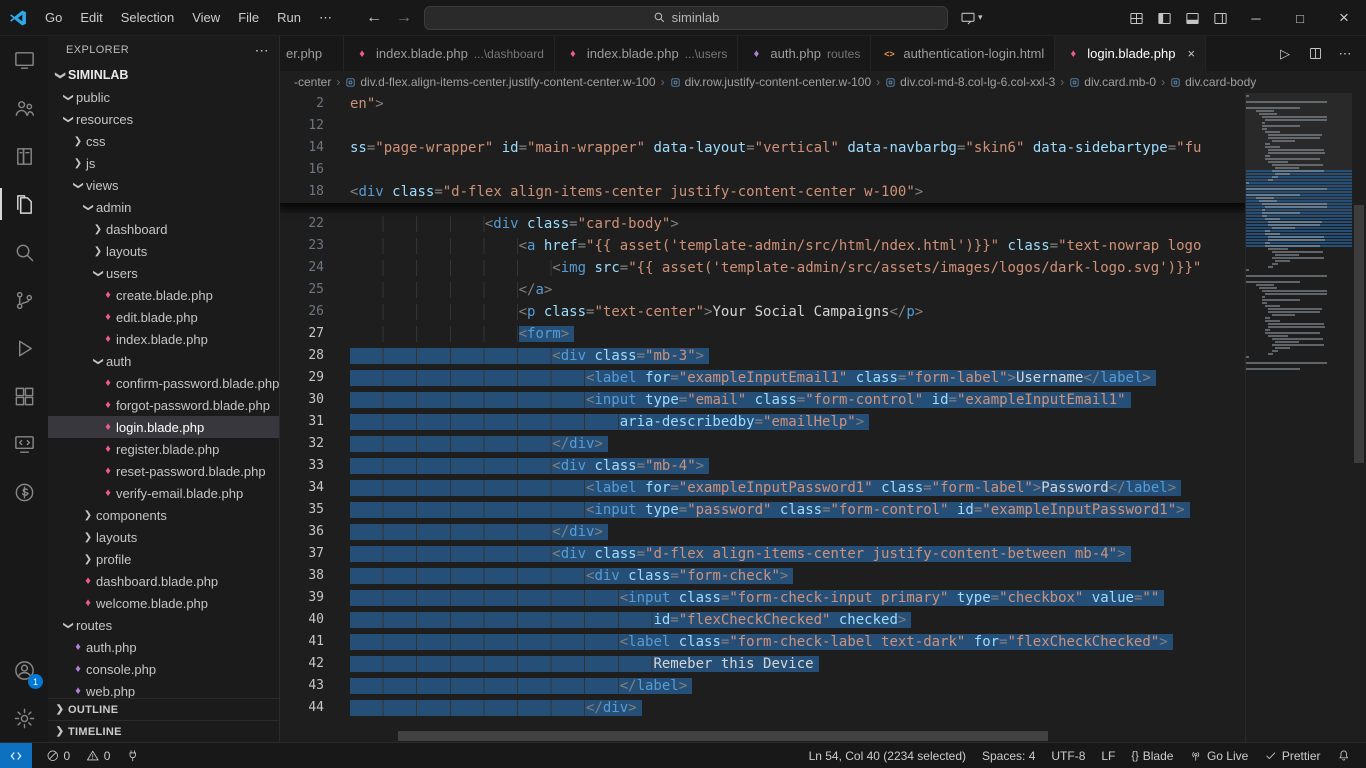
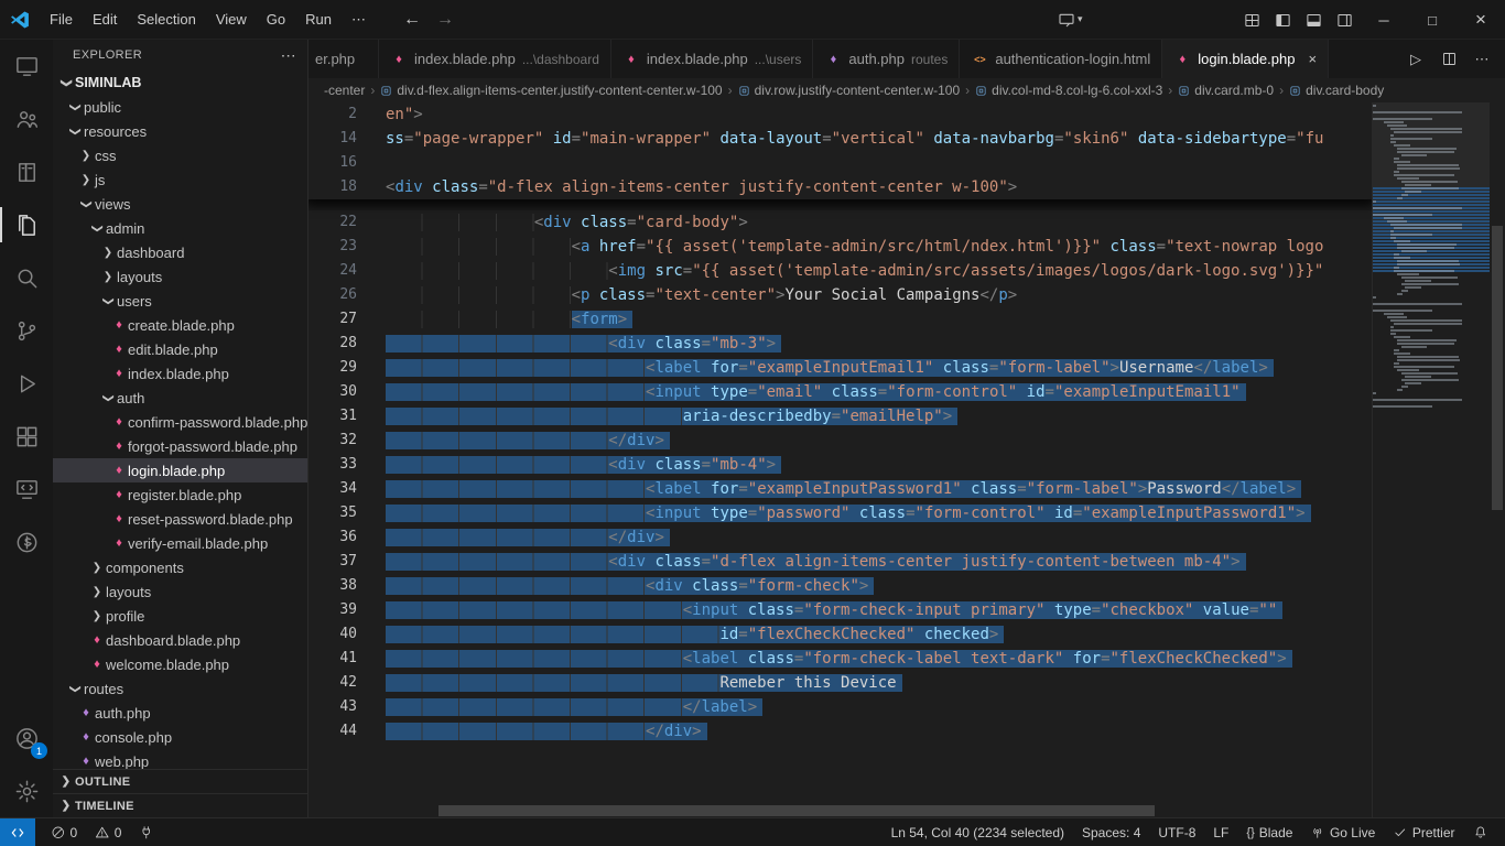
- Go
+ File
  Edit
  Selection
  View
- File
+ Go
  Run
  ⋯
  ←
  →
- siminlab
  ▾
  ─
  □
  ×
  1
  EXPLORER
  ⋯
  SIMINLAB
  public
  resources
  ❯
  css
  ❯
  js
  views
  admin
  ❯
  dashboard
  ❯
  layouts
  users
  ♦
  create.blade.php
  ♦
  edit.blade.php
  ♦
  index.blade.php
  auth
  ♦
  confirm-password.blade.php
  ♦
  forgot-password.blade.php
  ♦
  login.blade.php
  ♦
  register.blade.php
  ♦
  reset-password.blade.php
  ♦
  verify-email.blade.php
  ❯
  components
  ❯
  layouts
  ❯
  profile
  ♦
  dashboard.blade.php
  ♦
  welcome.blade.php
  routes
  ♦
  auth.php
  ♦
  console.php
  ♦
  web.php
  ❯
  OUTLINE
  ❯
  TIMELINE
  er.php
  ♦
  index.blade.php
  ...\dashboard
  ♦
  index.blade.php
  ...\users
  ♦
  auth.php
  routes
  <>
  authentication-login.html
  ♦
  login.blade.php
  ×
  ▷
  ⋯
  -center
  ›
  div.d-flex.align-items-center.justify-content-center.w-100
  ›
  div.row.justify-content-center.w-100
  ›
  div.col-md-8.col-lg-6.col-xxl-3
  ›
  div.card.mb-0
  ›
  div.card-body
  2
  en">
- 12
  14
  ss="page-wrapper" id="main-wrapper" data-layout="vertical" data-navbarbg="skin6" data-sidebartype="fu
  16
  18
  <div class="d-flex align-items-center justify-content-center w-100">
  22
  <div class="card-body">
  23
  <a href="{{ asset('template-admin/src/html/ndex.html')}}" class="text-nowrap logo
  24
  <img src="{{ asset('template-admin/src/assets/images/logos/dark-logo.svg')}}"
- 25
- </a>
  26
  <p class="text-center">Your Social Campaigns</p>
  27
  <form>
  28
  <div class="mb-3">
  29
  <label for="exampleInputEmail1" class="form-label">Username</label>
  30
  <input type="email" class="form-control" id="exampleInputEmail1"
  31
  aria-describedby="emailHelp">
  32
  </div>
  33
  <div class="mb-4">
  34
  <label for="exampleInputPassword1" class="form-label">Password</label>
  35
  <input type="password" class="form-control" id="exampleInputPassword1">
  36
  </div>
  37
  <div class="d-flex align-items-center justify-content-between mb-4">
  38
  <div class="form-check">
  39
  <input class="form-check-input primary" type="checkbox" value=""
  40
  id="flexCheckChecked" checked>
  41
  <label class="form-check-label text-dark" for="flexCheckChecked">
  42
  Remeber this Device
  43
  </label>
  44
  </div>
  0
  0
  Ln 54, Col 40 (2234 selected)
  Spaces: 4
  UTF-8
  LF
  {}
  Blade
  Go Live
  Prettier
